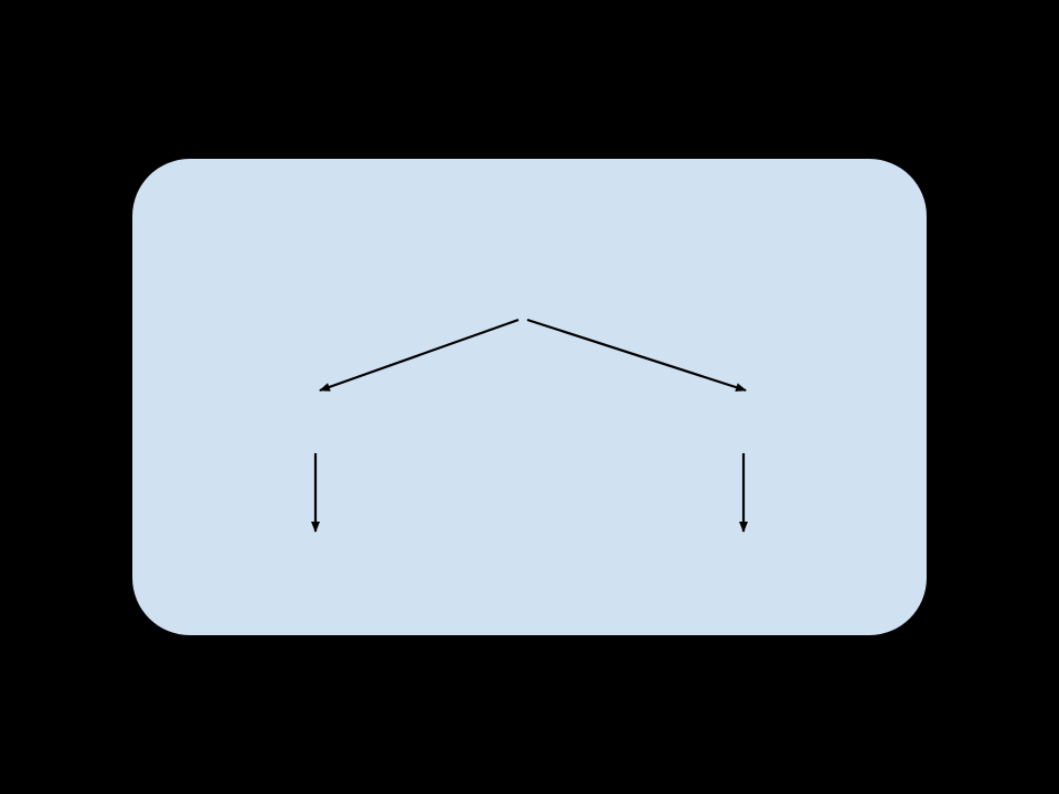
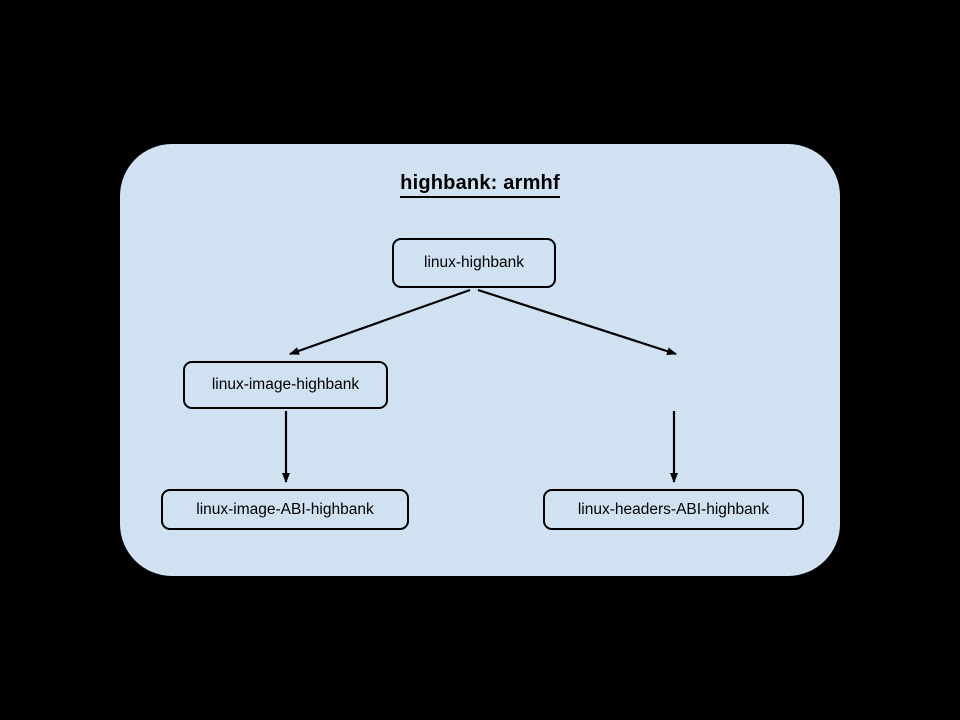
+ highbank: armhf
+ linux-highbank
+ linux-image-highbank
+ linux-image-ABI-highbank
+ linux-headers-ABI-highbank
